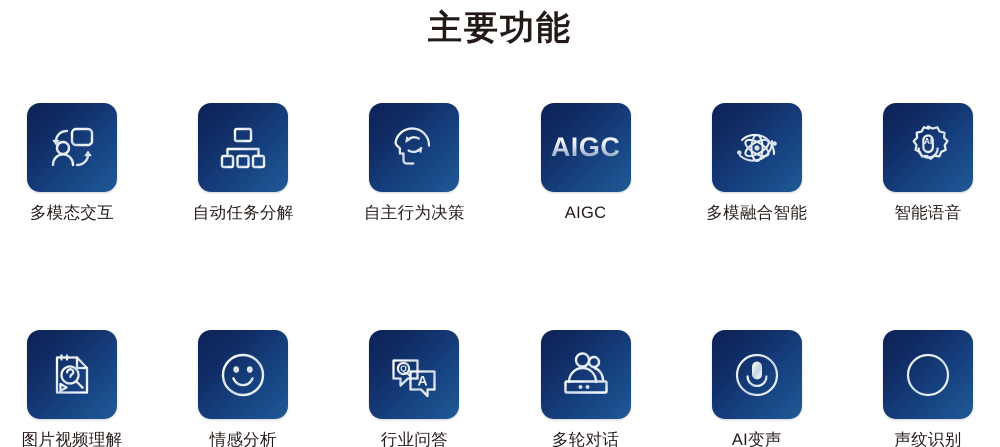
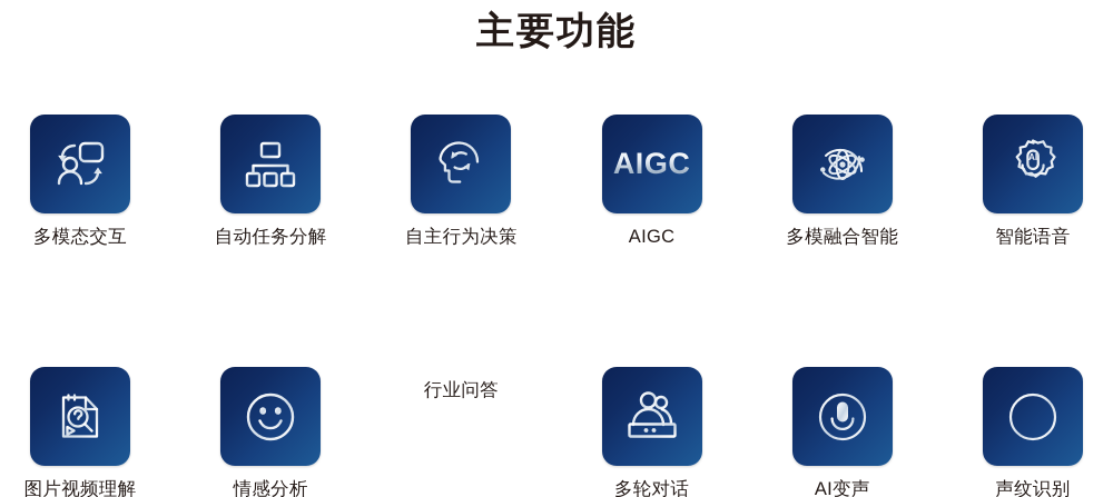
  主要功能
  多模态交互
  自动任务分解
  自主行为决策
  AIGC
  AIGC
  多模融合智能
  AI
  智能语音
  图片视频理解
  情感分析
- Q
- A
  行业问答
  多轮对话
  AI变声
  声纹识别
